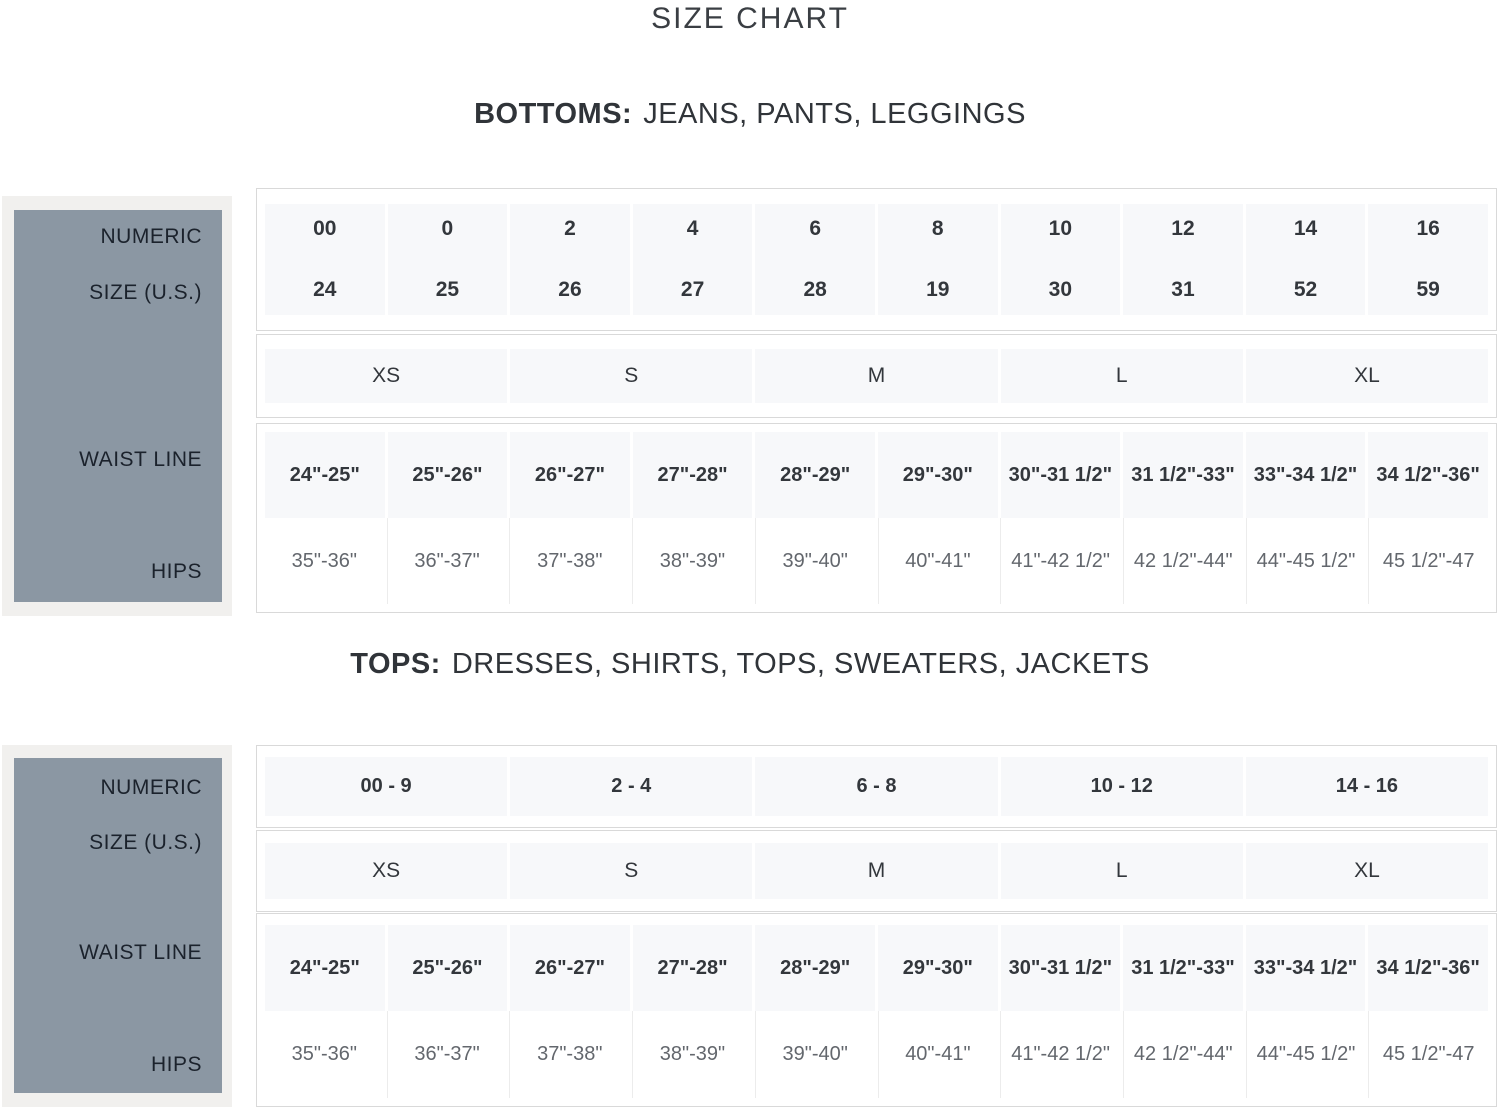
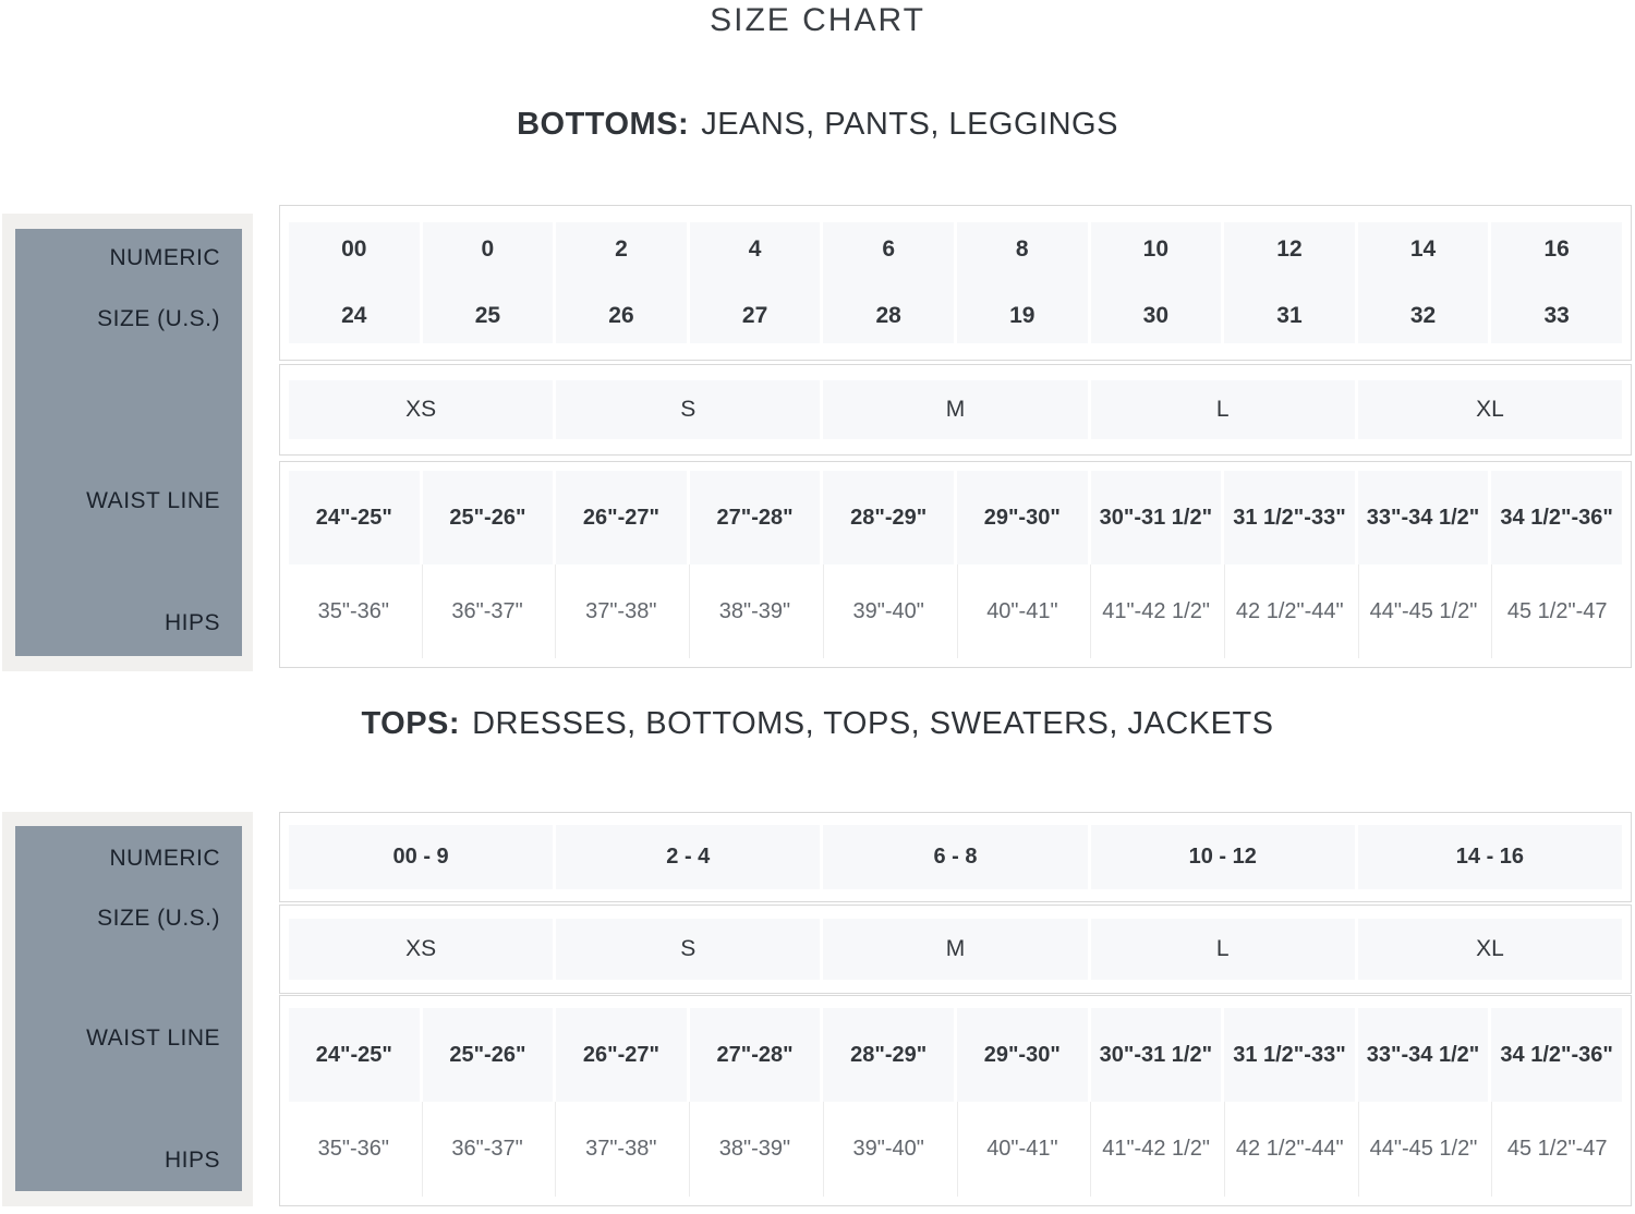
  SIZE CHART
  BOTTOMS: JEANS, PANTS, LEGGINGS
  NUMERIC
  SIZE (U.S.)
  WAIST LINE
  HIPS
  00
  24
  0
  25
  2
  26
  4
  27
  6
  28
  8
  19
  10
  30
  12
  31
  14
- 52
+ 32
  16
- 59
+ 33
  XS
  S
  M
  L
  XL
  24"-25"
  25"-26"
  26"-27"
  27"-28"
  28"-29"
  29"-30"
  30"-31 1/2"
  31 1/2"-33"
  33"-34 1/2"
  34 1/2"-36"
  35"-36"
  36"-37"
  37"-38"
  38"-39"
  39"-40"
  40"-41"
  41"-42 1/2"
  42 1/2"-44"
  44"-45 1/2"
  45 1/2"-47
- TOPS: DRESSES, SHIRTS, TOPS, SWEATERS, JACKETS
+ TOPS: DRESSES, BOTTOMS, TOPS, SWEATERS, JACKETS
  NUMERIC
  SIZE (U.S.)
  WAIST LINE
  HIPS
  00 - 9
  2 - 4
  6 - 8
  10 - 12
  14 - 16
  XS
  S
  M
  L
  XL
  24"-25"
  25"-26"
  26"-27"
  27"-28"
  28"-29"
  29"-30"
  30"-31 1/2"
  31 1/2"-33"
  33"-34 1/2"
  34 1/2"-36"
  35"-36"
  36"-37"
  37"-38"
  38"-39"
  39"-40"
  40"-41"
  41"-42 1/2"
  42 1/2"-44"
  44"-45 1/2"
  45 1/2"-47
